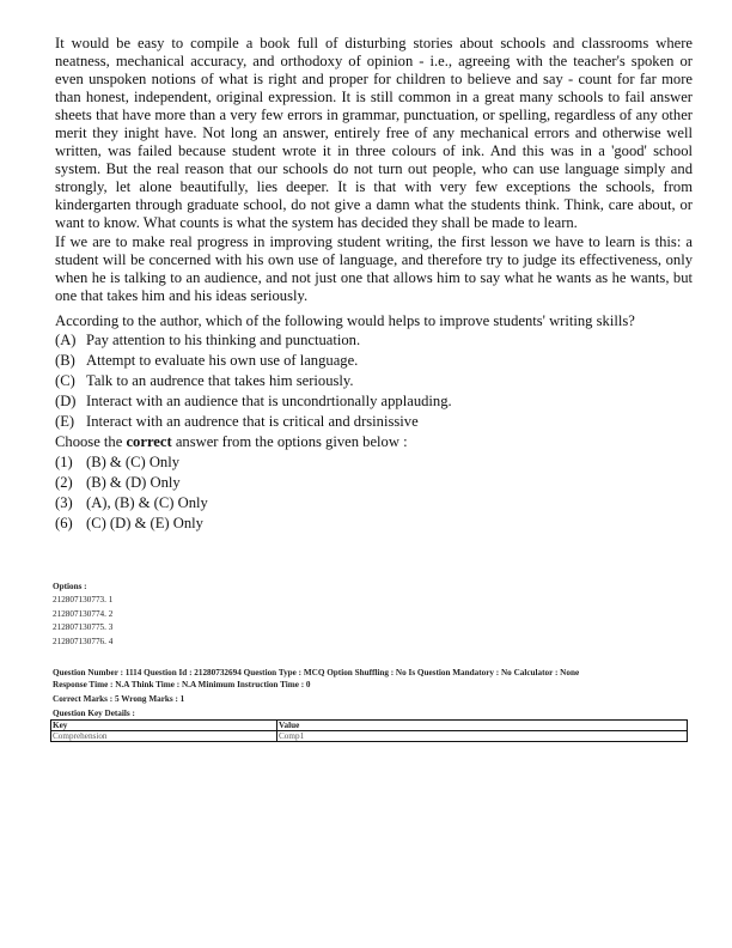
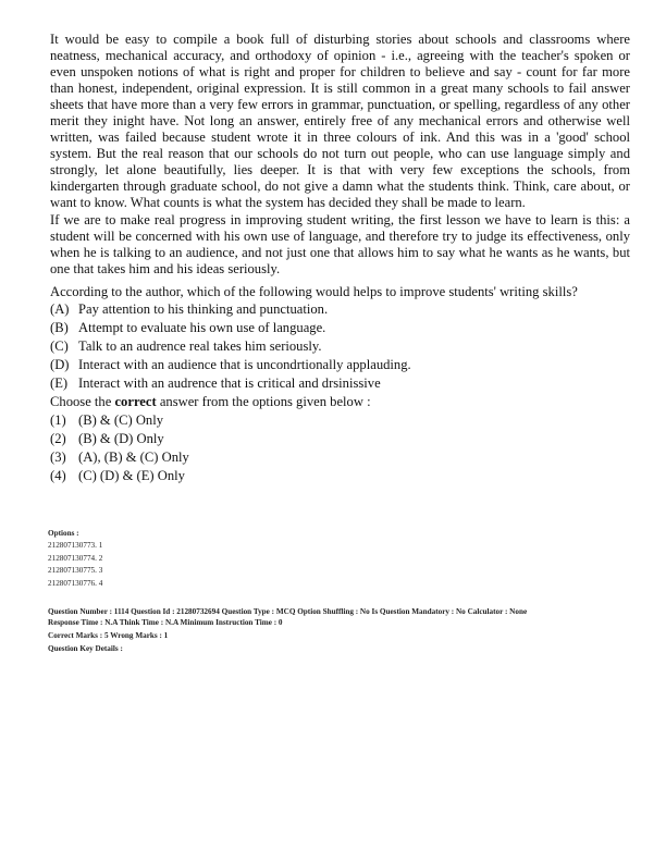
  It would be easy to compile a book full of disturbing stories about schools and classrooms where neatness, mechanical accuracy, and orthodoxy of opinion - i.e., agreeing with the teacher's spoken or even unspoken notions of what is right and proper for children to believe and say - count for far more than honest, independent, original expression. It is still common in a great many schools to fail answer sheets that have more than a very few errors in grammar, punctuation, or spelling, regardless of any other merit they inight have. Not long an answer, entirely free of any mechanical errors and otherwise well written, was failed because student wrote it in three colours of ink. And this was in a 'good' school system. But the real reason that our schools do not turn out people, who can use language simply and strongly, let alone beautifully, lies deeper. It is that with very few exceptions the schools, from kindergarten through graduate school, do not give a damn what the students think. Think, care about, or want to know. What counts is what the system has decided they shall be made to learn.
  If we are to make real progress in improving student writing, the first lesson we have to learn is this: a student will be concerned with his own use of language, and therefore try to judge its effectiveness, only when he is talking to an audience, and not just one that allows him to say what he wants as he wants, but one that takes him and his ideas seriously.
  According to the author, which of the following would helps to improve students' writing skills?
  (A)
  Pay attention to his thinking and punctuation.
  (B)
  Attempt to evaluate his own use of language.
  (C)
- Talk to an audrence that takes him seriously.
+ Talk to an audrence real takes him seriously.
  (D)
  Interact with an audience that is uncondrtionally applauding.
  (E)
  Interact with an audrence that is critical and drsinissive
  Choose the correct answer from the options given below :
  (1)
  (B) & (C) Only
  (2)
  (B) & (D) Only
  (3)
  (A), (B) & (C) Only
- (6)
+ (4)
  (C) (D) & (E) Only
  Options :
  212807130773. 1
  212807130774. 2
  212807130775. 3
  212807130776. 4
  Question Number : 1114 Question Id : 21280732694 Question Type : MCQ Option Shuffling : No Is Question Mandatory : No Calculator : None
  Response Time : N.A Think Time : N.A Minimum Instruction Time : 0
  Correct Marks : 5 Wrong Marks : 1
  Question Key Details :
- Key	Value
- Comprehension	Comp1
